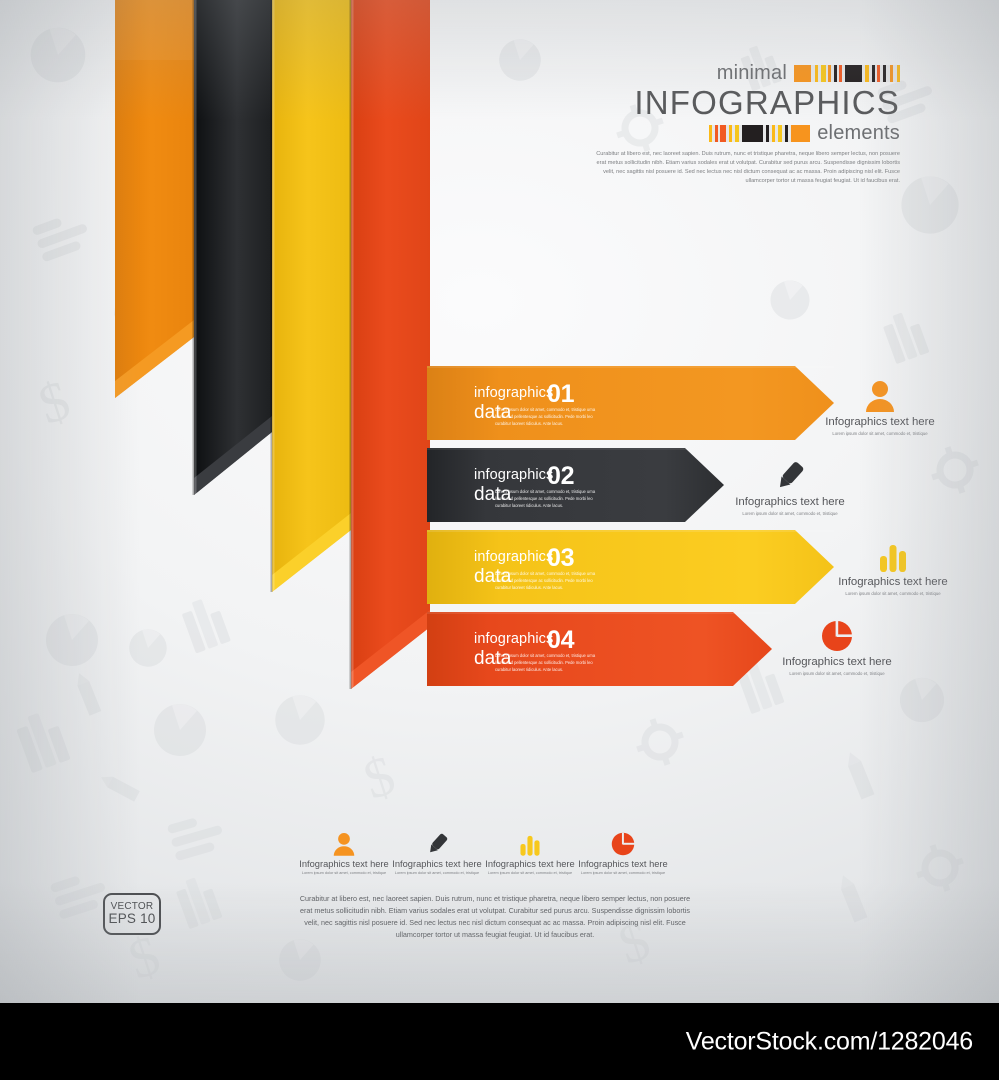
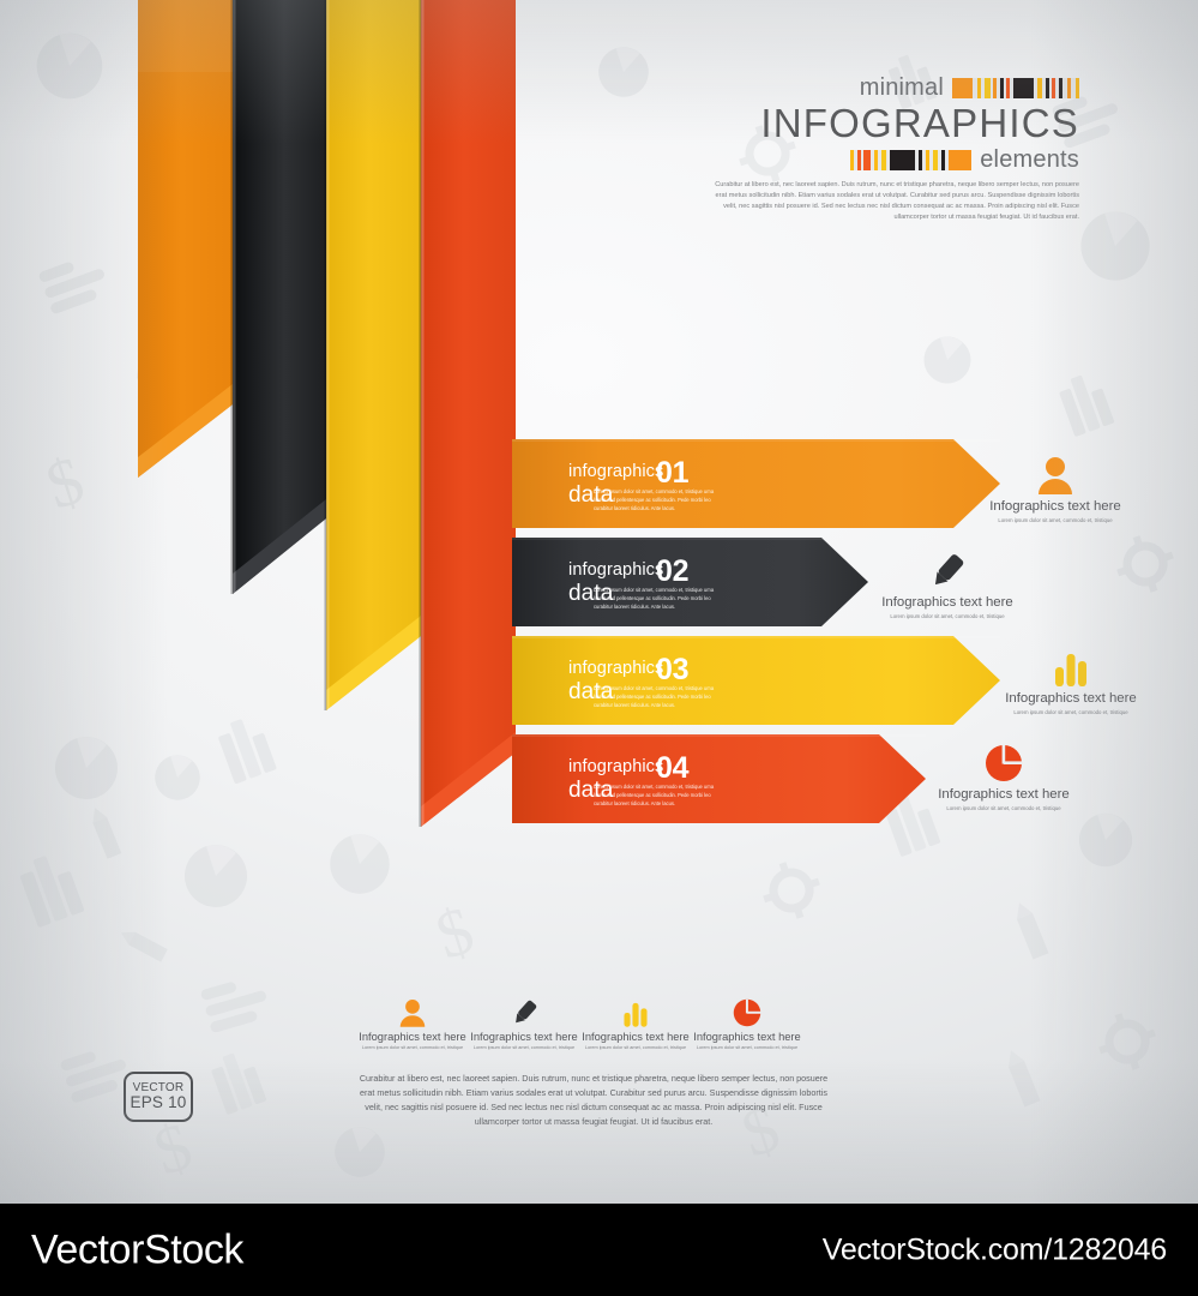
+ VectorStock
  VectorStock.com/1282046
